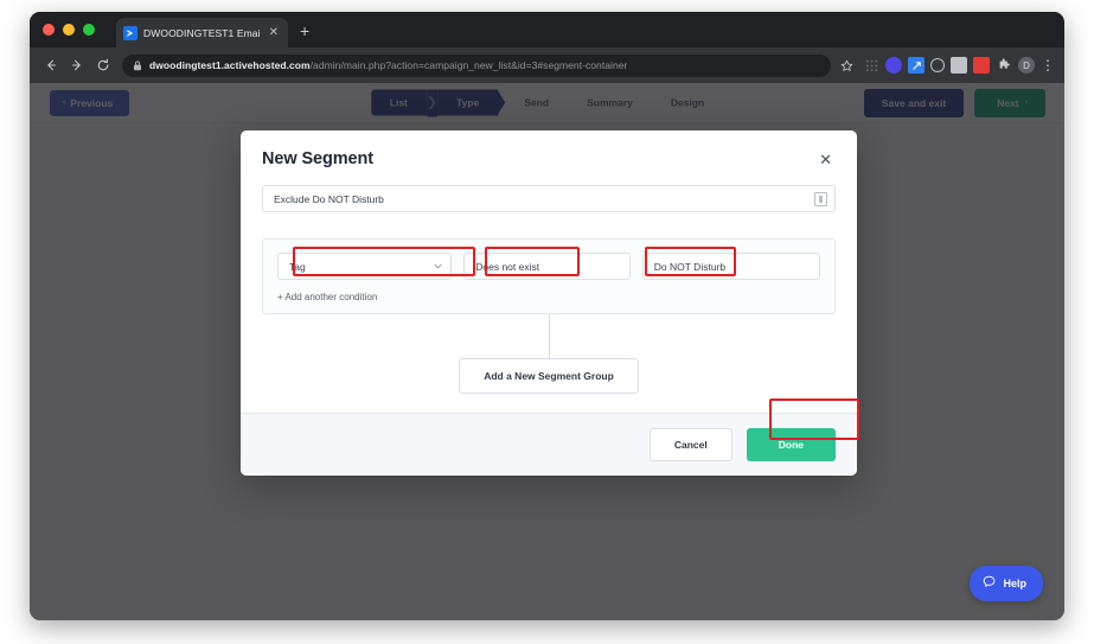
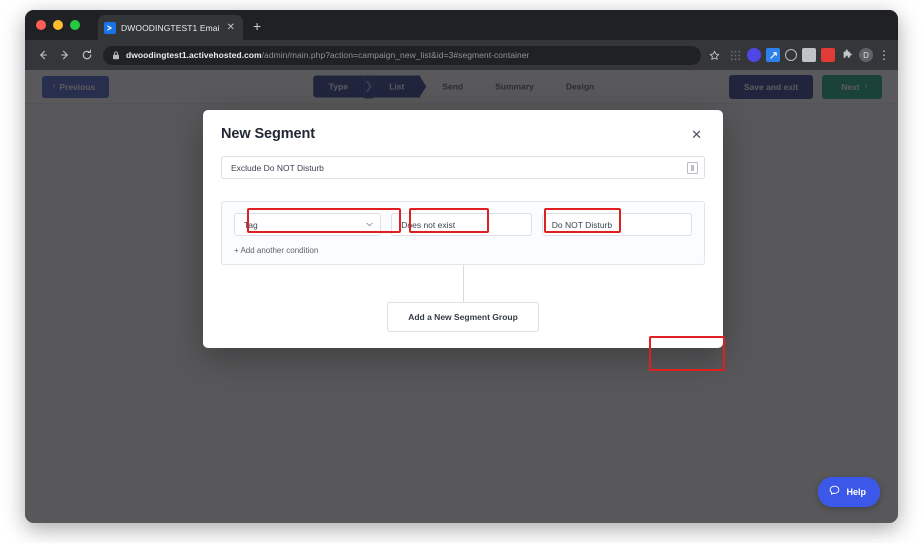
  DWOODINGTEST1 Emai
  ✕
  +
  dwoodingtest1.activehosted.com/admin/main.php?action=campaign_new_list&id=3#segment-container
  D
  ⋮
  Previous
- List
+ Type
  ❯
- Type
+ List
  Send
  Summary
  Design
  Save and exit
  Next
  New Segment
  ✕
  Exclude Do NOT Disturb
  Tag
  Does not exist
  Do NOT Disturb
  + Add another condition
  Add a New Segment Group
- Cancel
- Done
  Help
